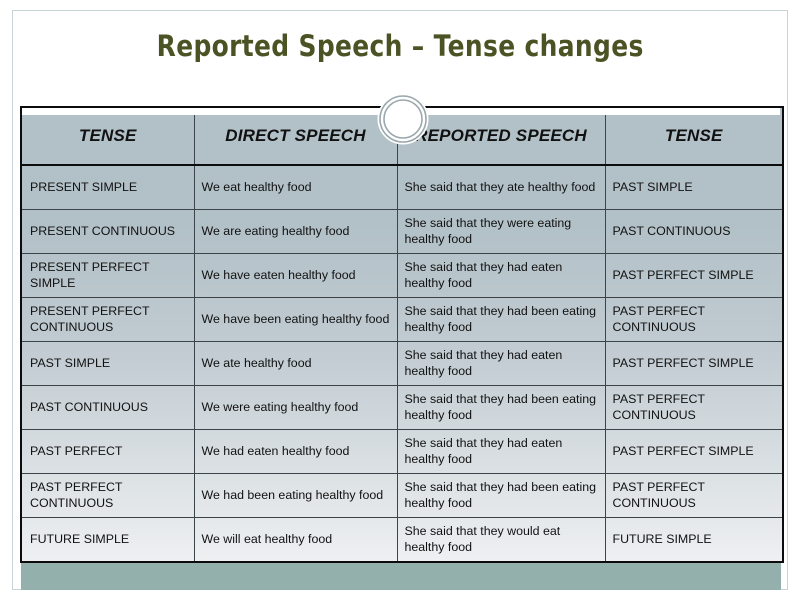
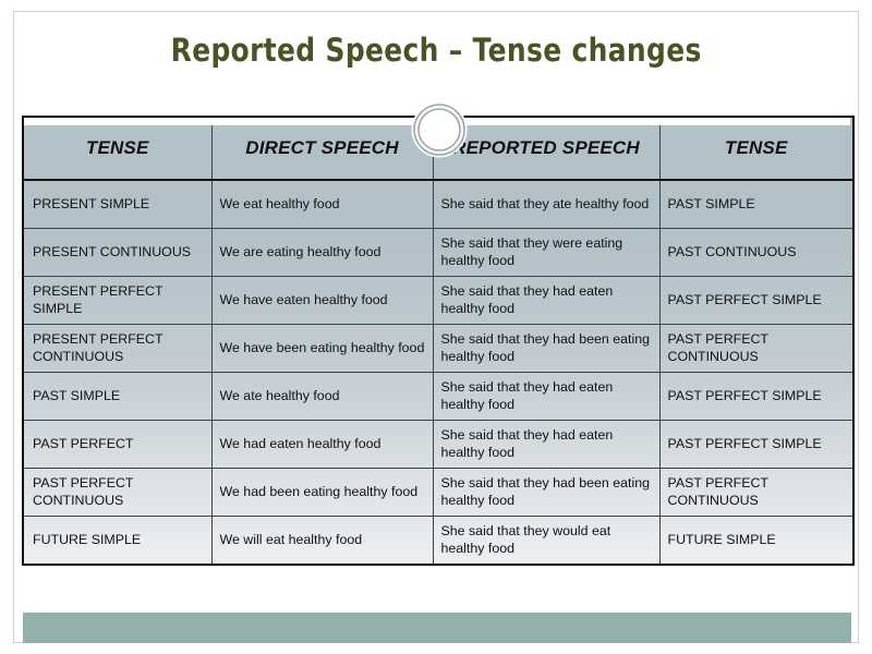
  Reported Speech – Tense changes
  TENSE	DIRECT SPEECH	EPORTED SPEECH	TENSE
  PRESENT SIMPLE	We eat healthy food	She said that they ate healthy food	PAST SIMPLE
  PRESENT CONTINUOUS	We are eating healthy food	She said that they were eating healthy food	PAST CONTINUOUS
  PRESENT PERFECT SIMPLE	We have eaten healthy food	She said that they had eaten healthy food	PAST PERFECT SIMPLE
  PRESENT PERFECT CONTINUOUS	We have been eating healthy food	She said that they had been eating healthy food	PAST PERFECT CONTINUOUS
  PAST SIMPLE	We ate healthy food	She said that they had eaten healthy food	PAST PERFECT SIMPLE
- PAST CONTINUOUS	We were eating healthy food	She said that they had been eating healthy food	PAST PERFECT CONTINUOUS
  PAST PERFECT	We had eaten healthy food	She said that they had eaten healthy food	PAST PERFECT SIMPLE
  PAST PERFECT CONTINUOUS	We had been eating healthy food	She said that they had been eating healthy food	PAST PERFECT CONTINUOUS
  FUTURE SIMPLE	We will eat healthy food	She said that they would eat healthy food	FUTURE SIMPLE
